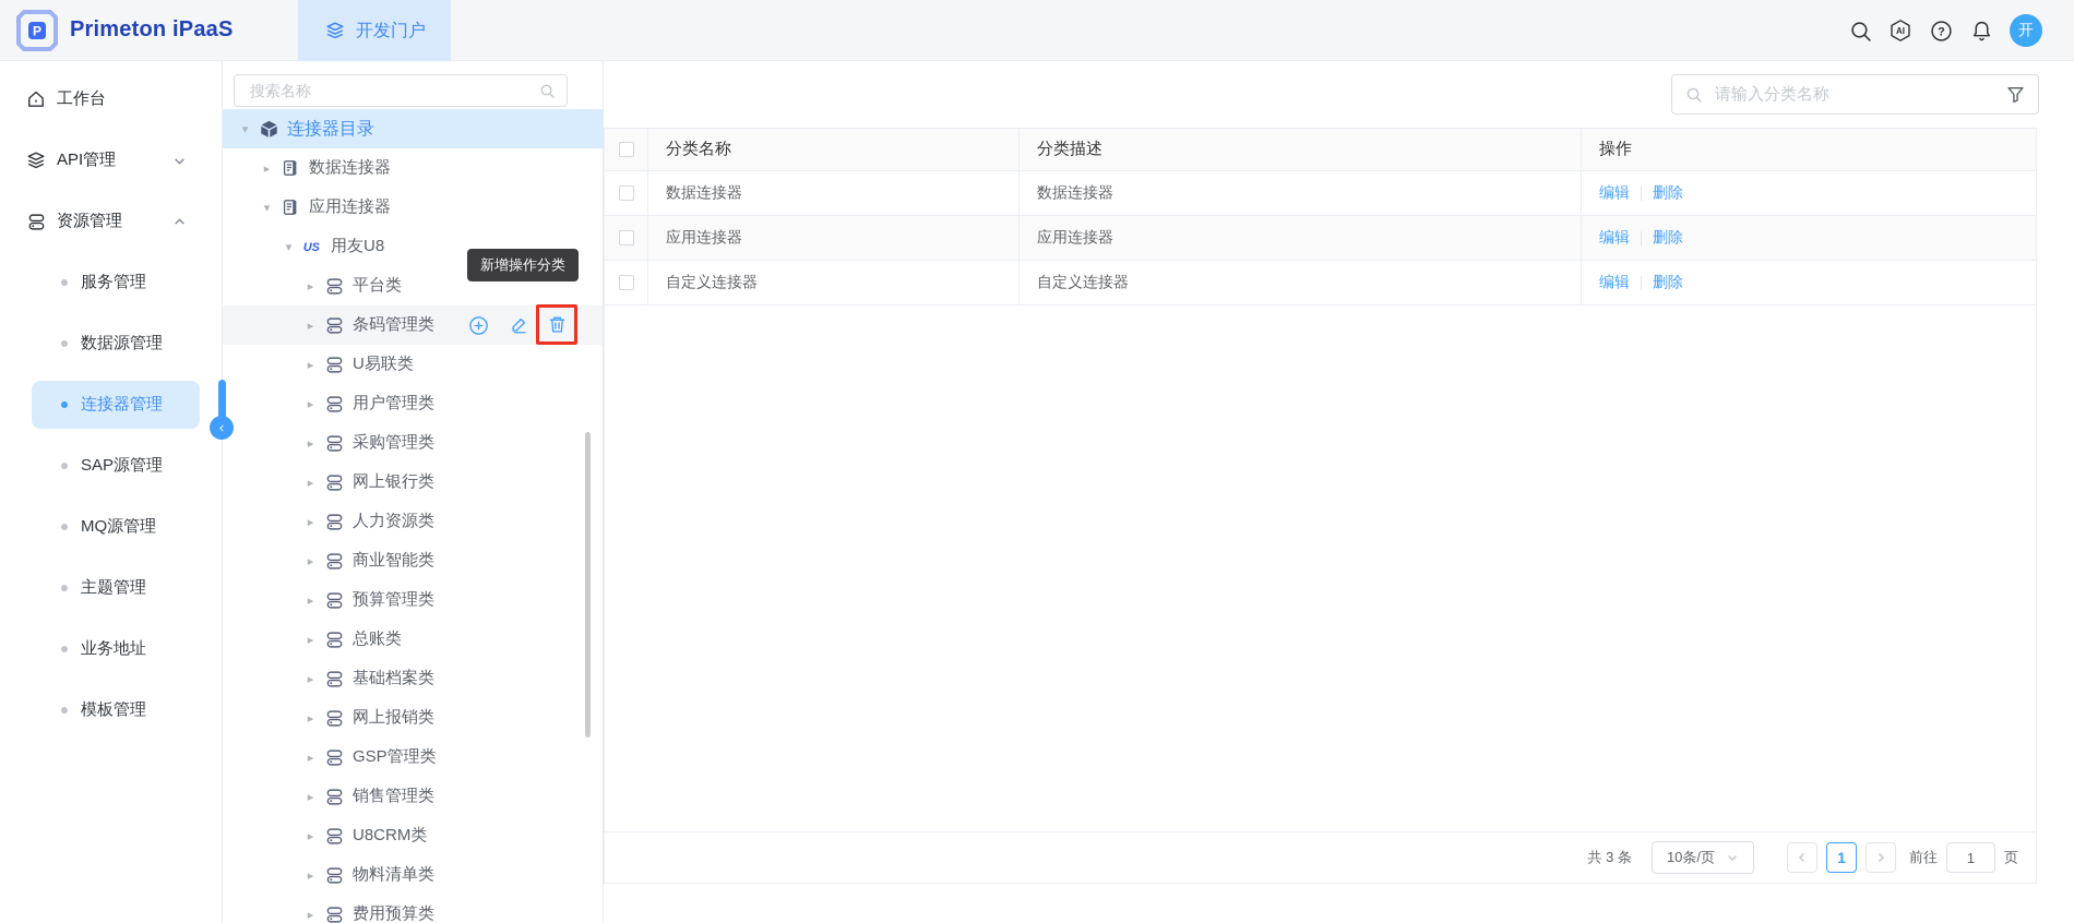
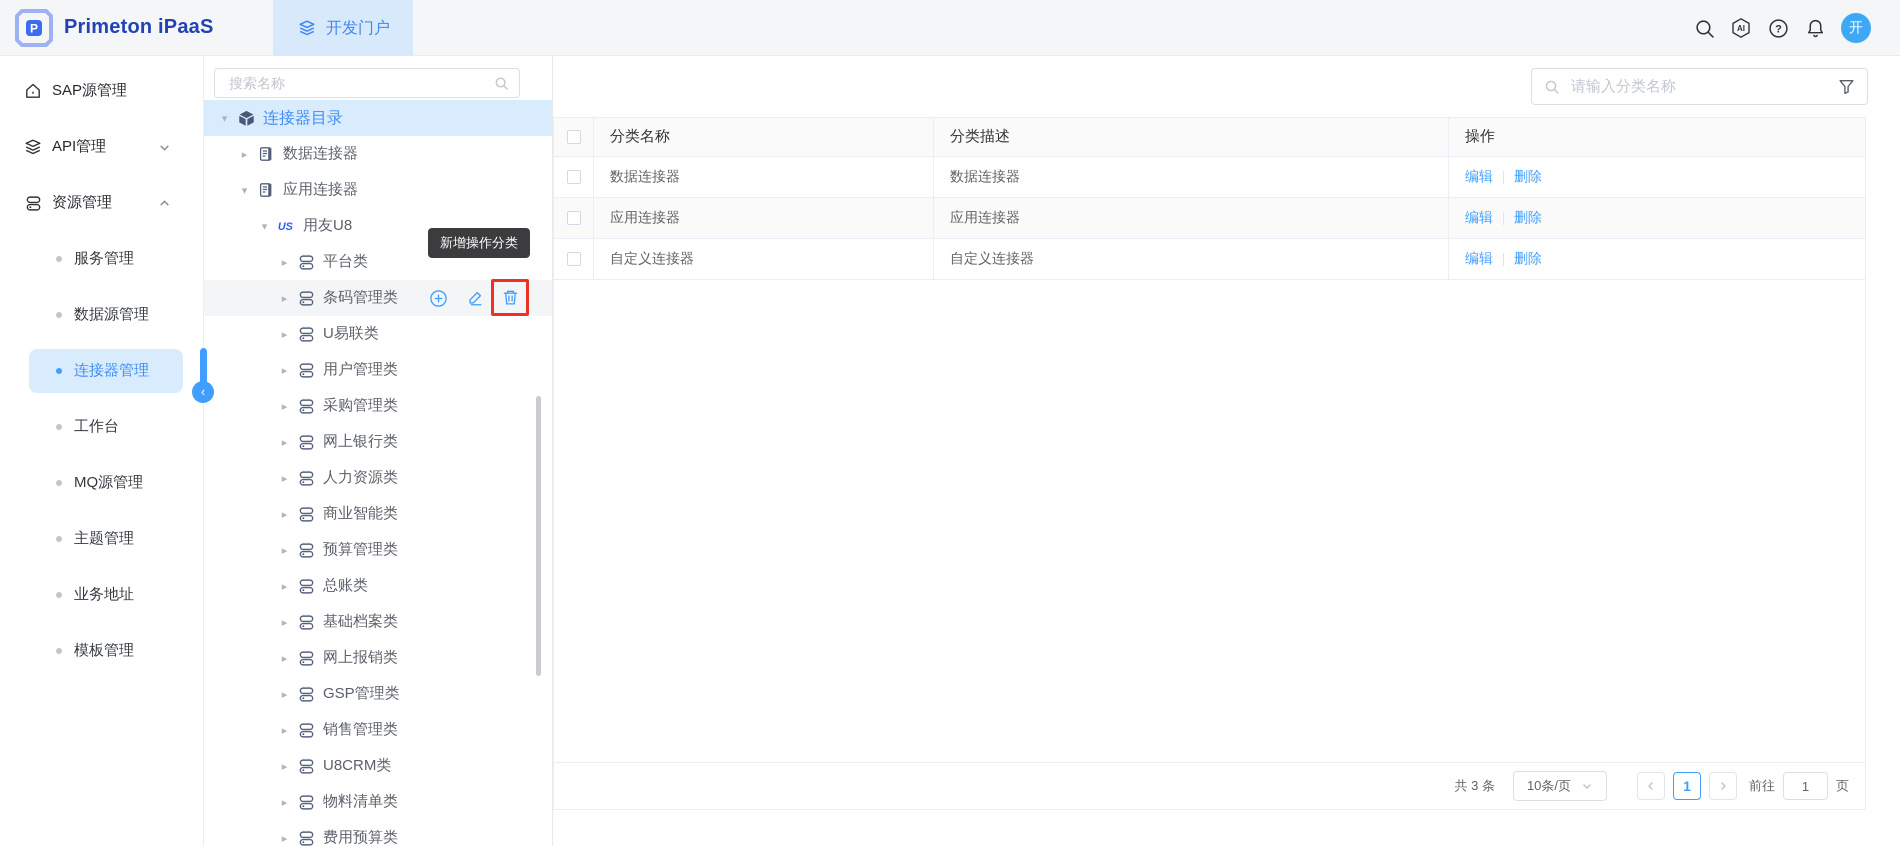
  P
  Primeton iPaaS
  开发门户
  AI
  ?
  开
- 工作台
+ SAP源管理
  API管理
  资源管理
  服务管理
  数据源管理
  连接器管理
- SAP源管理
+ 工作台
  MQ源管理
  主题管理
  业务地址
  模板管理
  ‹
  搜索名称
  ▾
  连接器目录
  ▸
  数据连接器
  ▾
  应用连接器
  ▾
  US
  用友U8
  ▸
  平台类
  ▸
  条码管理类
  ▸
  U易联类
  ▸
  用户管理类
  ▸
  采购管理类
  ▸
  网上银行类
  ▸
  人力资源类
  ▸
  商业智能类
  ▸
  预算管理类
  ▸
  总账类
  ▸
  基础档案类
  ▸
  网上报销类
  ▸
  GSP管理类
  ▸
  销售管理类
  ▸
  U8CRM类
  ▸
  物料清单类
  ▸
  费用预算类
  新增操作分类
  请输入分类名称
  分类名称
  分类描述
  操作
  数据连接器
  数据连接器
  编辑
  删除
  应用连接器
  应用连接器
  编辑
  删除
  自定义连接器
  自定义连接器
  编辑
  删除
  共 3 条
  10条/页
  1
  前往
  1
  页
